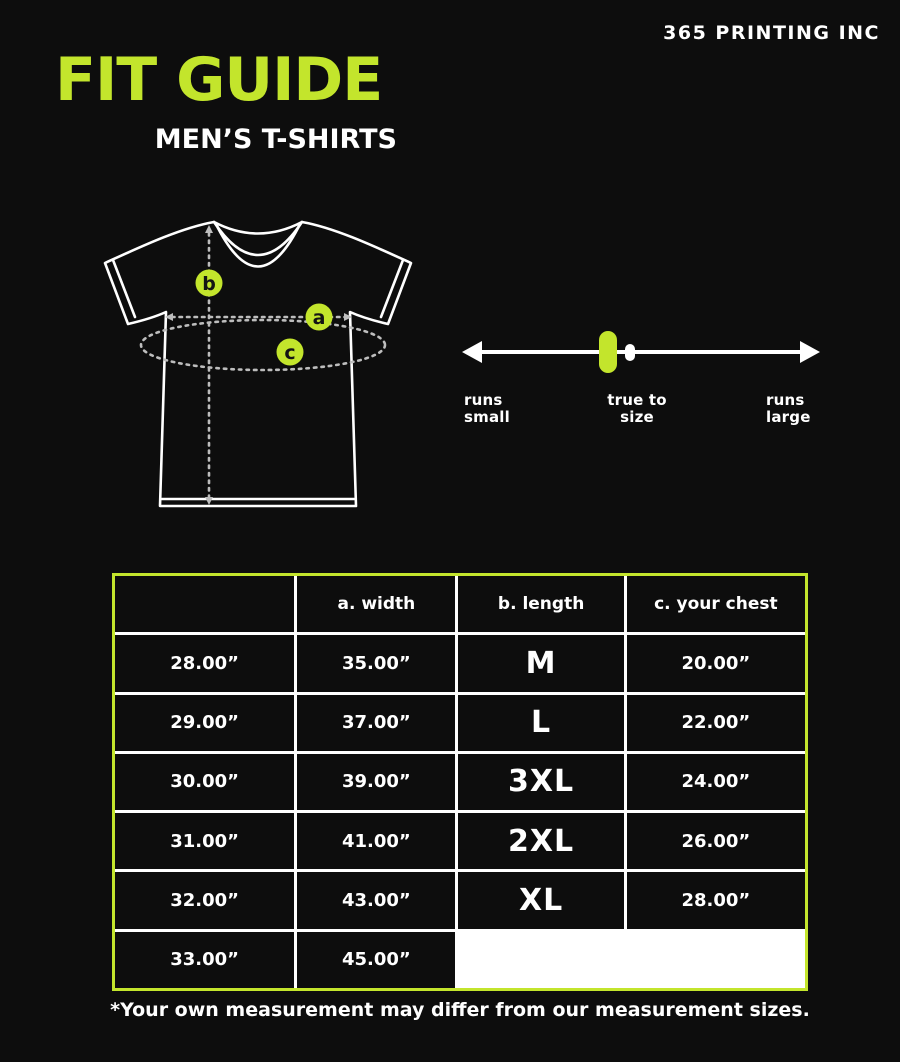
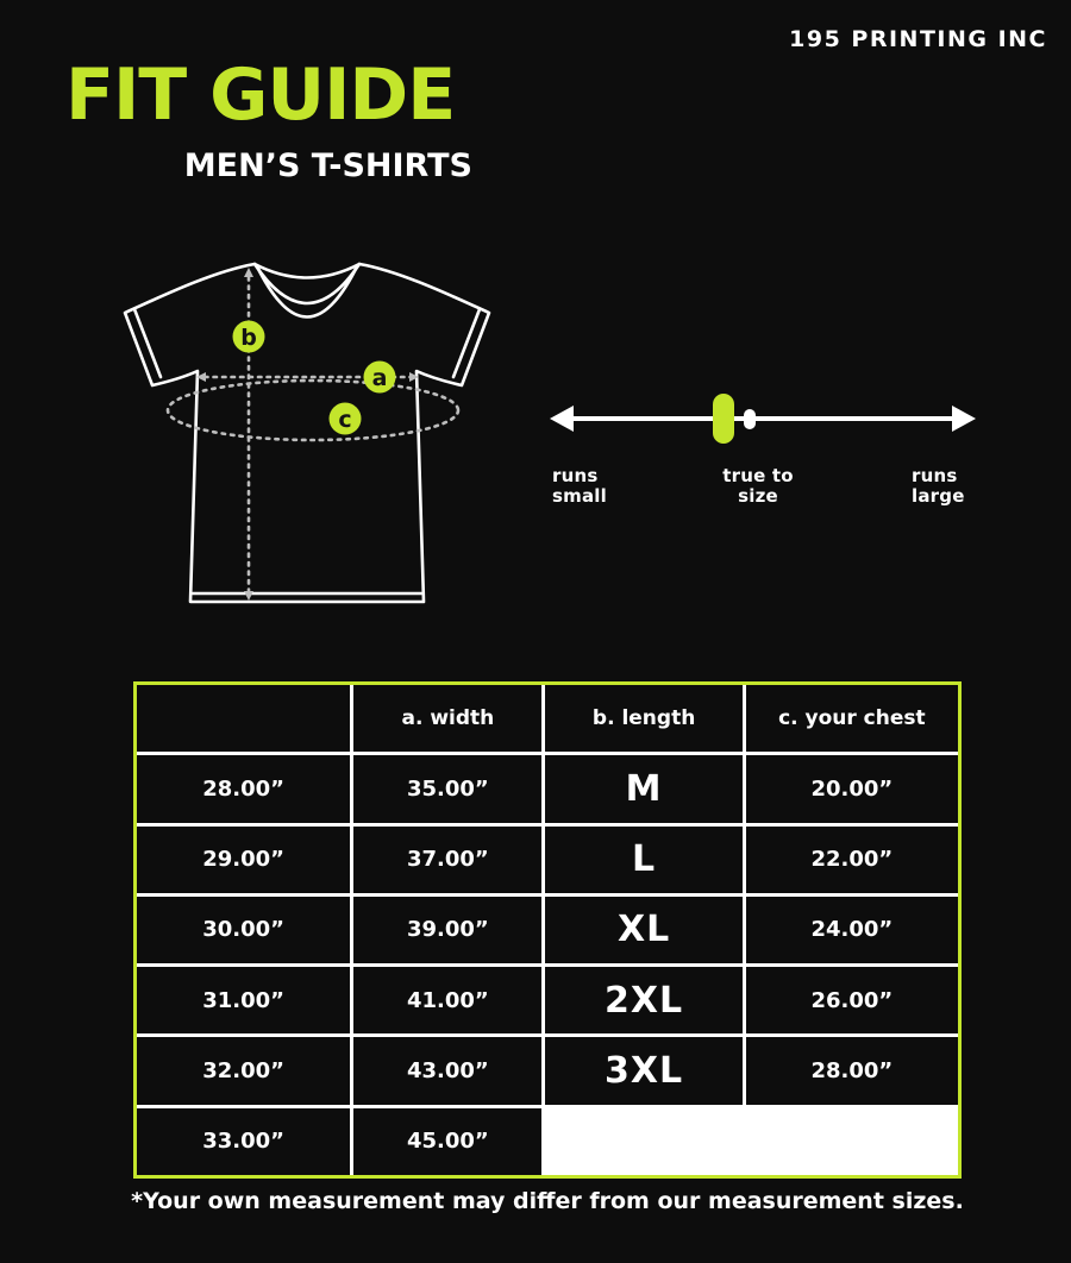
- 365 PRINTING INC
+ 195 PRINTING INC
  FIT GUIDE
  MEN’S T-SHIRTS
  b
  a
  c
  runs
  small
  true to
  size
  runs
  large
  a. width
  b. length
  c. your chest
  28.00”
  35.00”
  M
  20.00”
  29.00”
  37.00”
  L
  22.00”
  30.00”
  39.00”
- 3XL
+ XL
  24.00”
  31.00”
  41.00”
  2XL
  26.00”
  32.00”
  43.00”
- XL
+ 3XL
  28.00”
  33.00”
  45.00”
  *Your own measurement may differ from our measurement sizes.
